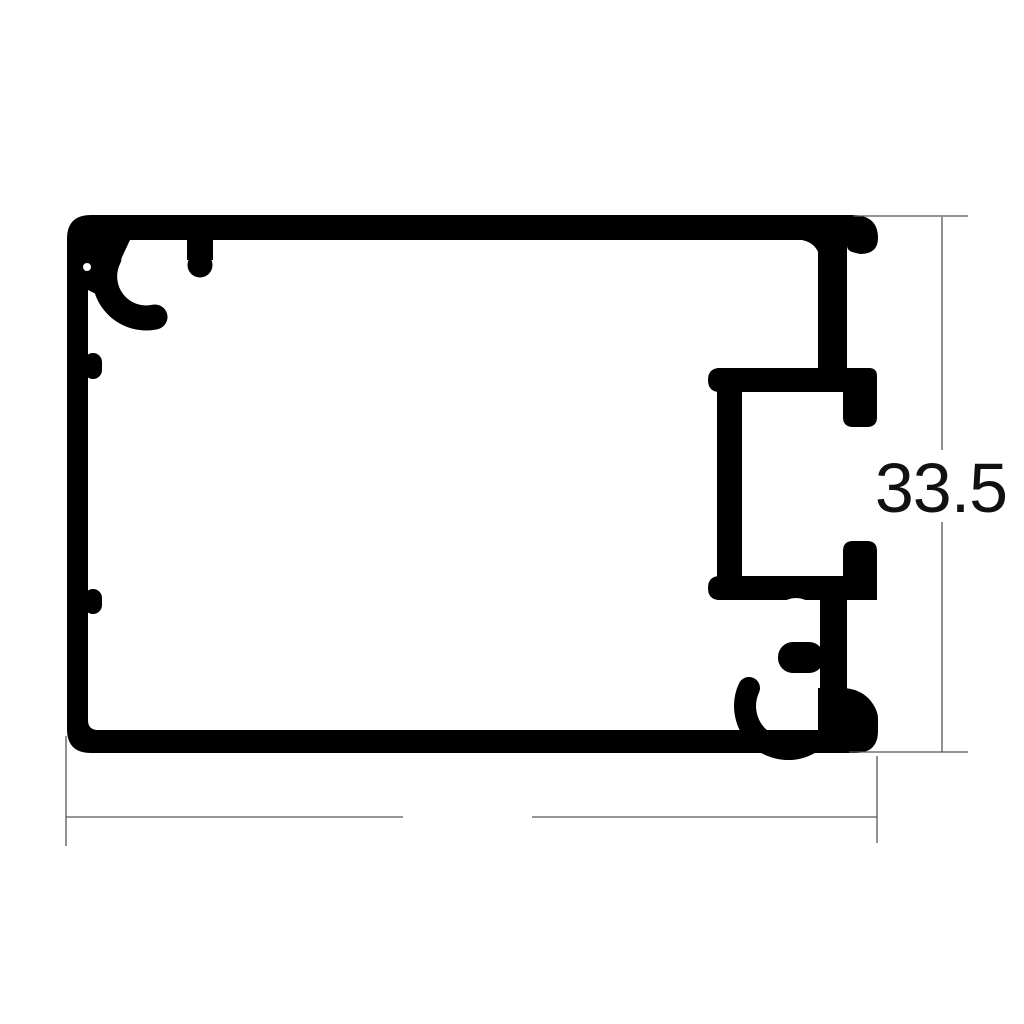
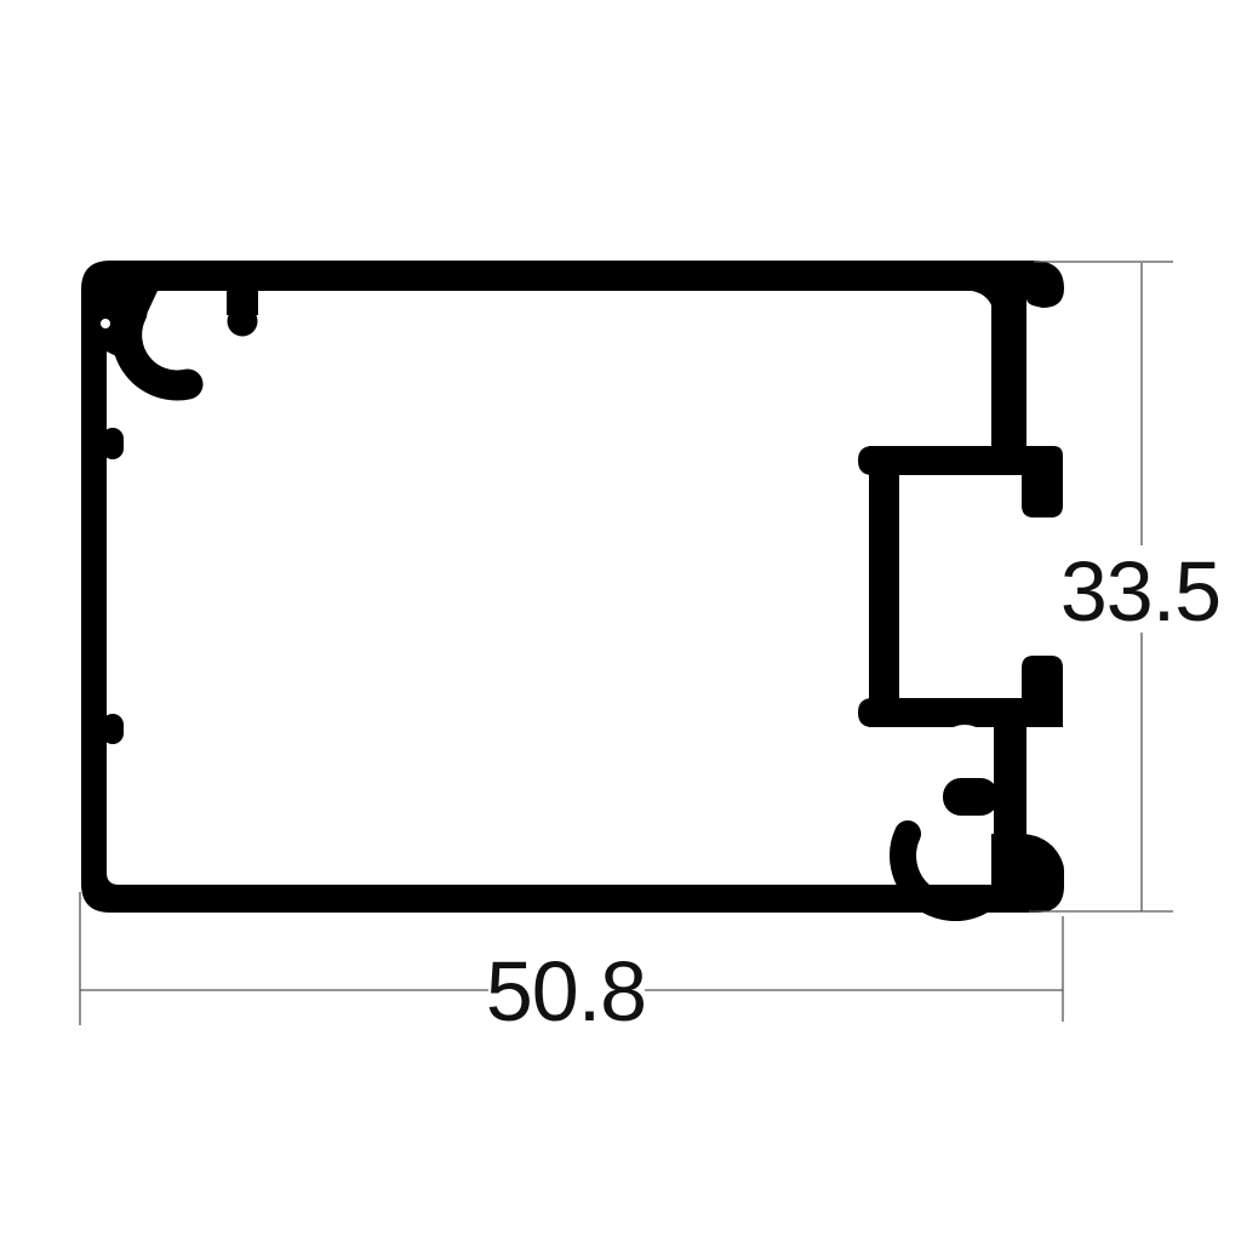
+ 50.8
  33.5
